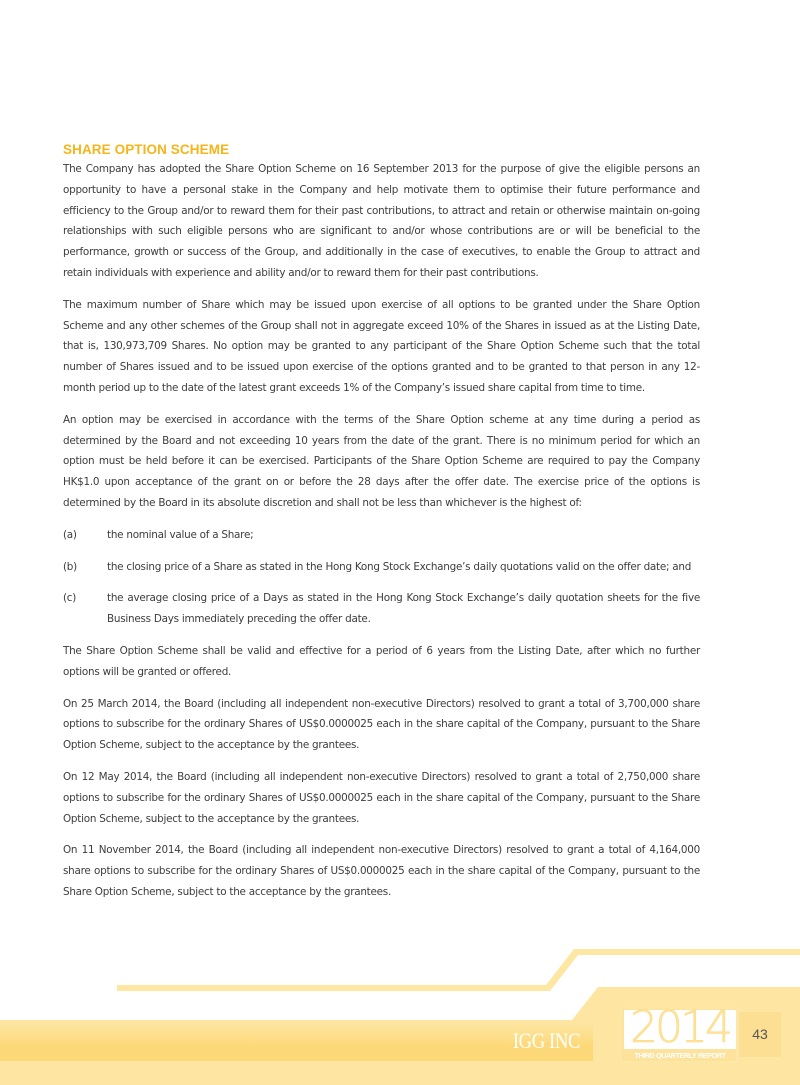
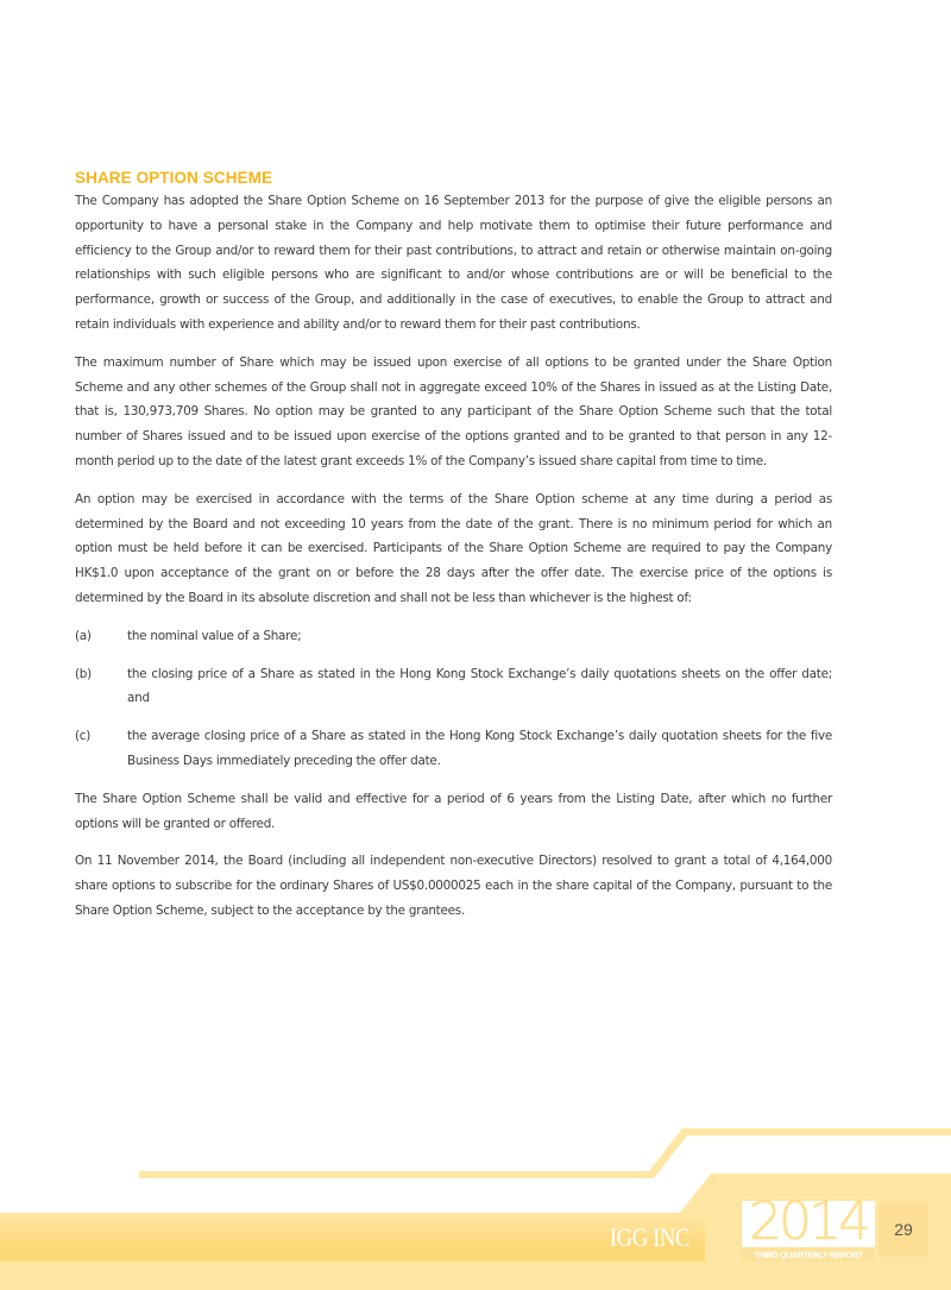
  SHARE OPTION SCHEME
  The Company has adopted the Share Option Scheme on 16 September 2013 for the purpose of give the eligible persons an opportunity to have a personal stake in the Company and help motivate them to optimise their future performance and efficiency to the Group and/or to reward them for their past contributions, to attract and retain or otherwise maintain on-going relationships with such eligible persons who are significant to and/or whose contributions are or will be beneficial to the performance, growth or success of the Group, and additionally in the case of executives, to enable the Group to attract and retain individuals with experience and ability and/or to reward them for their past contributions.
  The maximum number of Share which may be issued upon exercise of all options to be granted under the Share Option Scheme and any other schemes of the Group shall not in aggregate exceed 10% of the Shares in issued as at the Listing Date, that is, 130,973,709 Shares. No option may be granted to any participant of the Share Option Scheme such that the total number of Shares issued and to be issued upon exercise of the options granted and to be granted to that person in any 12-month period up to the date of the latest grant exceeds 1% of the Company’s issued share capital from time to time.
  An option may be exercised in accordance with the terms of the Share Option scheme at any time during a period as determined by the Board and not exceeding 10 years from the date of the grant. There is no minimum period for which an option must be held before it can be exercised. Participants of the Share Option Scheme are required to pay the Company HK$1.0 upon acceptance of the grant on or before the 28 days after the offer date. The exercise price of the options is determined by the Board in its absolute discretion and shall not be less than whichever is the highest of:
  (a)
  the nominal value of a Share;
  (b)
- the closing price of a Share as stated in the Hong Kong Stock Exchange’s daily quotations valid on the offer date; and
+ the closing price of a Share as stated in the Hong Kong Stock Exchange’s daily quotations sheets on the offer date; and
  (c)
- the average closing price of a Days as stated in the Hong Kong Stock Exchange’s daily quotation sheets for the five Business Days immediately preceding the offer date.
+ the average closing price of a Share as stated in the Hong Kong Stock Exchange’s daily quotation sheets for the five Business Days immediately preceding the offer date.
  The Share Option Scheme shall be valid and effective for a period of 6 years from the Listing Date, after which no further options will be granted or offered.
- On 25 March 2014, the Board (including all independent non-executive Directors) resolved to grant a total of 3,700,000 share options to subscribe for the ordinary Shares of US$0.0000025 each in the share capital of the Company, pursuant to the Share Option Scheme, subject to the acceptance by the grantees.
- On 12 May 2014, the Board (including all independent non-executive Directors) resolved to grant a total of 2,750,000 share options to subscribe for the ordinary Shares of US$0.0000025 each in the share capital of the Company, pursuant to the Share Option Scheme, subject to the acceptance by the grantees.
  On 11 November 2014, the Board (including all independent non-executive Directors) resolved to grant a total of 4,164,000 share options to subscribe for the ordinary Shares of US$0.0000025 each in the share capital of the Company, pursuant to the Share Option Scheme, subject to the acceptance by the grantees.
  IGG INC
  2014
  THIRD QUARTERLY REPORT
- 43
+ 29
